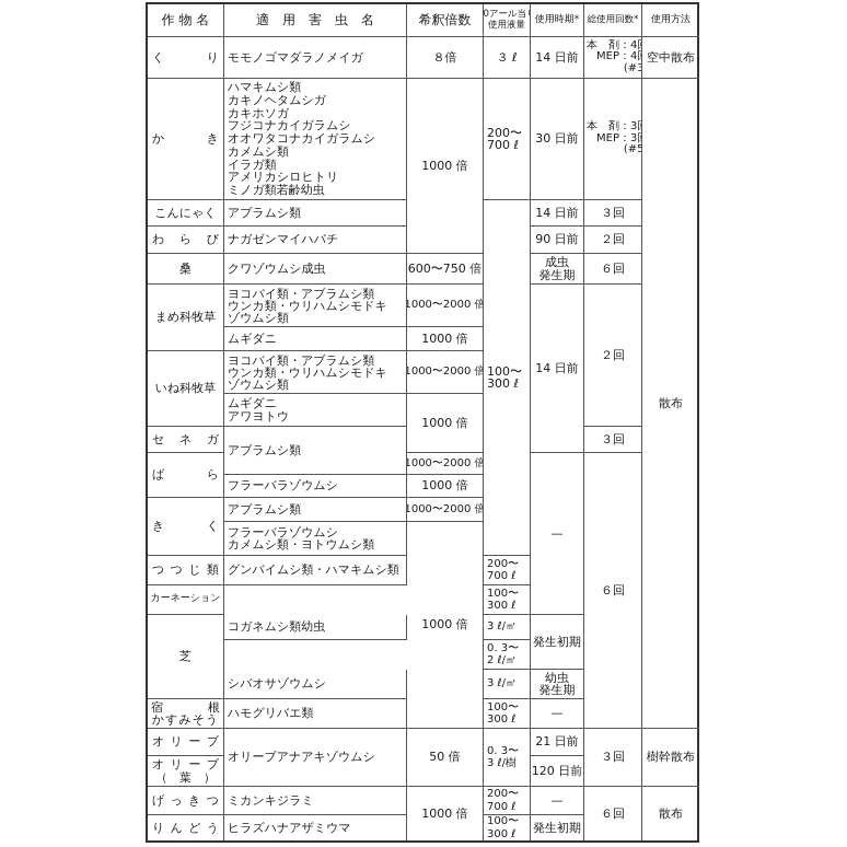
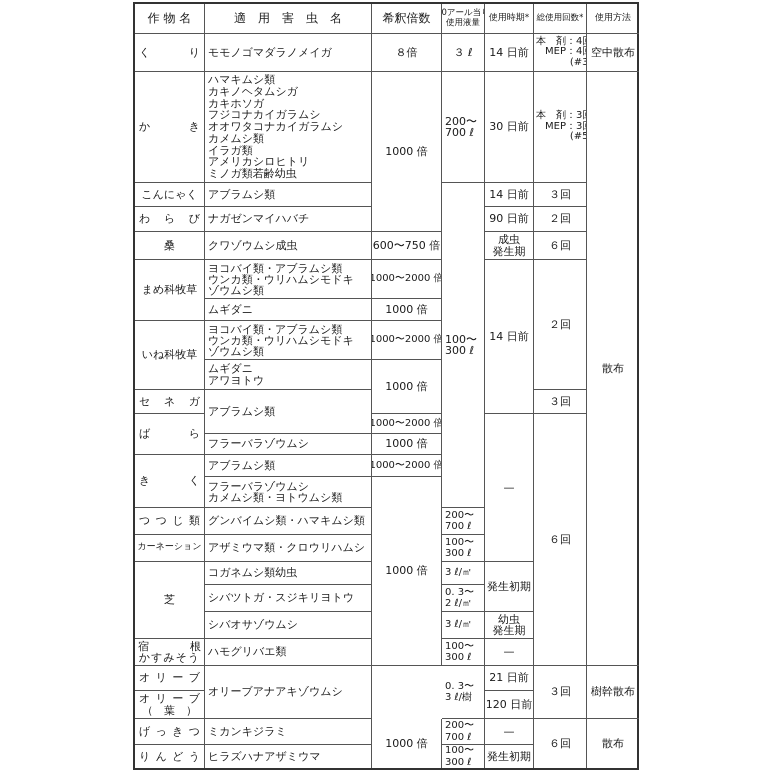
  作 物 名
  適 用 害 虫 名
  希釈倍数
  0アール当
  使用液量
  使用時期*
  総使用回数*
  使用方法
  く
  り
  か
  き
  こんにゃく
  わ
  ら
  び
  桑
  まめ科牧草
  いね科牧草
  セ
  ネ
  ガ
  ば
  ら
  き
  く
  つ
  つ
  じ
  類
  カーネーション
  芝
  宿
  根
  かすみそう
  オ
  リ
  ー
  ブ
  オ
  リ
  ー
  ブ
  （ 葉 ）
  げ
  っ
  き
  つ
  り
  ん
  ど
  う
  モモノゴマダラノメイガ
  ハマキムシ類
  カキノヘタムシガ
  カキホソガ
  フジコナカイガラムシ
  オオワタコナカイガラムシ
  カメムシ類
  イラガ類
  アメリカシロヒトリ
  ミノガ類若齢幼虫
  アブラムシ類
  ナガゼンマイハバチ
  クワゾウムシ成虫
  ヨコバイ類・アブラムシ類
  ウンカ類・ウリハムシモドキ
  ゾウムシ類
  ムギダニ
  ヨコバイ類・アブラムシ類
  ウンカ類・ウリハムシモドキ
  ゾウムシ類
  ムギダニ
  アワヨトウ
  アブラムシ類
  フラーバラゾウムシ
  アブラムシ類
  フラーバラゾウムシ
  カメムシ類・ヨトウムシ類
  グンバイムシ類・ハマキムシ類
+ アザミウマ類・クロウリハムシ
  コガネムシ類幼虫
+ シバツトガ・スジキリヨトウ
  シバオサゾウムシ
  ハモグリバエ類
  オリーブアナアキゾウムシ
  ミカンキジラミ
  ヒラズハナアザミウマ
  ８倍
  1000 倍
  600〜750 倍
  1000〜2000 倍
  1000 倍
  1000〜2000 倍
  1000 倍
  1000〜2000 倍
  1000 倍
  1000〜2000 倍
  1000 倍
- 50 倍
  1000 倍
  ３ ℓ
  200〜
  700 ℓ
  100〜
  300 ℓ
  200〜
  700 ℓ
  100〜
  300 ℓ
  3 ℓ/㎡
  0. 3〜
  2 ℓ/㎡
  3 ℓ/㎡
  100〜
  300 ℓ
  0. 3〜
  3 ℓ/樹
  200〜
  700 ℓ
  100〜
  300 ℓ
  14 日前
  30 日前
  14 日前
  90 日前
  成虫
  発生期
  14 日前
  —
  発生初期
  幼虫
  発生期
  —
  21 日前
  120 日前
  —
  発生初期
  本 剤：4
  MEP：4
  (#3
  本 剤：3
  MEP：3
  (#5
  ３回
  ２回
  ６回
  ２回
  ３回
  ６回
  ３回
  ６回
  空中散布
  散布
  樹幹散布
  散布
